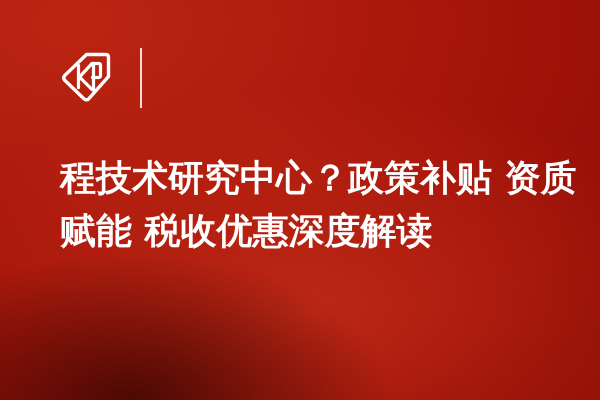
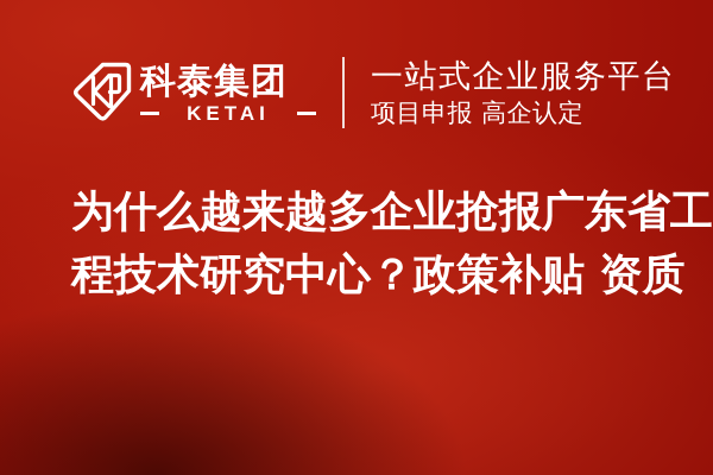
+ 科泰集团
+ KETAI
+ 一站式企业服务平台
+ 项目申报 高企认定
+ 为什么越来越多企业抢报广东省工
  程技术研究中心？政策补贴 资质
- 赋能 税收优惠深度解读
